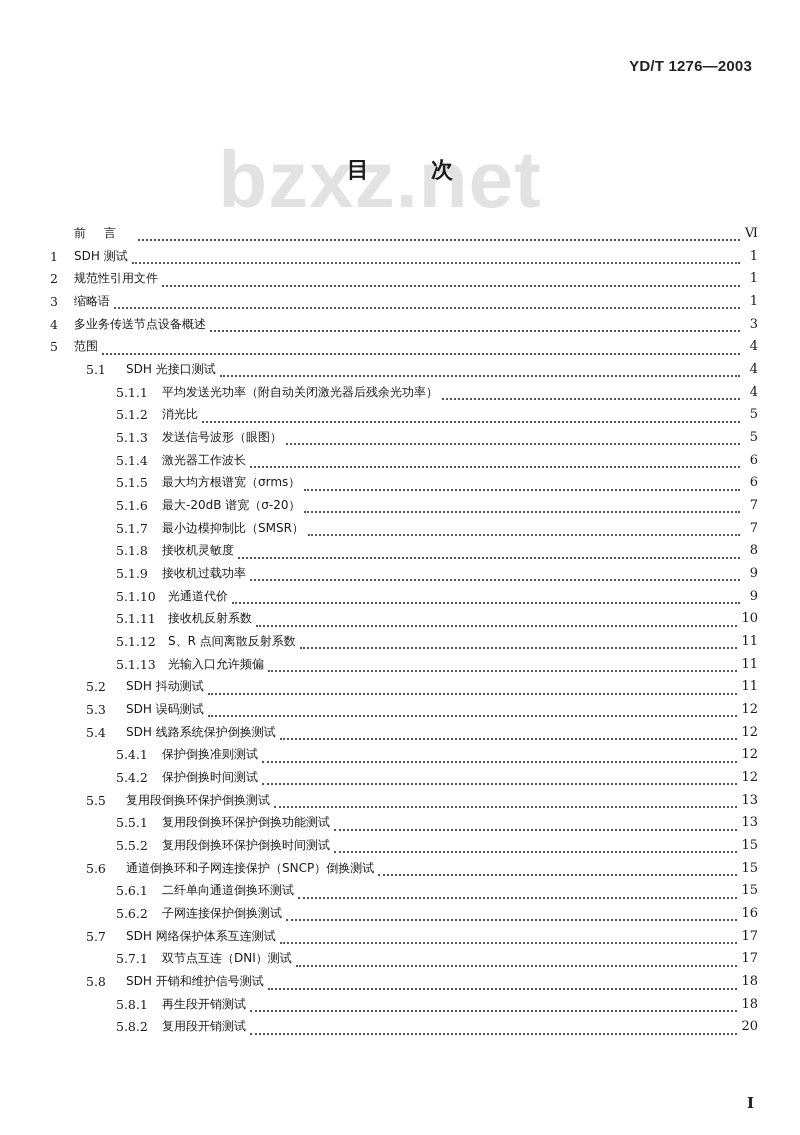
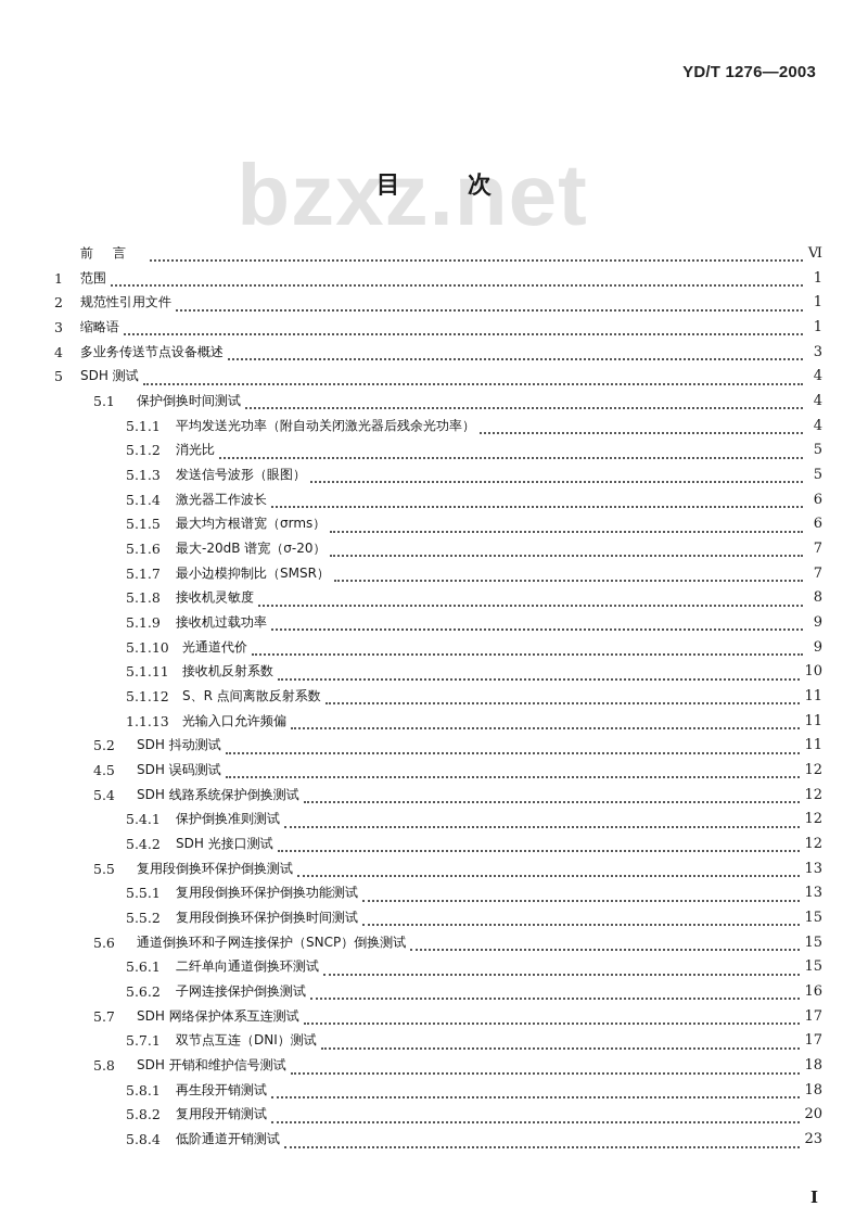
  YD/T 1276—2003
  bzxz.net
  目次
  前言
  Ⅵ
  1
- SDH 测试
+ 范围
  1
  2
  规范性引用文件
  1
  3
  缩略语
  1
  4
  多业务传送节点设备概述
  3
  5
- 范围
+ SDH 测试
  4
  5.1
- SDH 光接口测试
+ 保护倒换时间测试
  4
  5.1.1
  平均发送光功率（附自动关闭激光器后残余光功率）
  4
  5.1.2
  消光比
  5
  5.1.3
  发送信号波形（眼图）
  5
  5.1.4
  激光器工作波长
  6
  5.1.5
  最大均方根谱宽（σrms）
  6
  5.1.6
  最大-20dB 谱宽（σ-20）
  7
  5.1.7
  最小边模抑制比（SMSR）
  7
  5.1.8
  接收机灵敏度
  8
  5.1.9
  接收机过载功率
  9
  5.1.10
  光通道代价
  9
  5.1.11
  接收机反射系数
  10
  5.1.12
  S、R 点间离散反射系数
  11
- 5.1.13
+ 1.1.13
  光输入口允许频偏
  11
  5.2
  SDH 抖动测试
  11
- 5.3
+ 4.5
  SDH 误码测试
  12
  5.4
  SDH 线路系统保护倒换测试
  12
  5.4.1
  保护倒换准则测试
  12
  5.4.2
- 保护倒换时间测试
+ SDH 光接口测试
  12
  5.5
  复用段倒换环保护倒换测试
  13
  5.5.1
  复用段倒换环保护倒换功能测试
  13
  5.5.2
  复用段倒换环保护倒换时间测试
  15
  5.6
  通道倒换环和子网连接保护（SNCP）倒换测试
  15
  5.6.1
  二纤单向通道倒换环测试
  15
  5.6.2
  子网连接保护倒换测试
  16
  5.7
  SDH 网络保护体系互连测试
  17
  5.7.1
  双节点互连（DNI）测试
  17
  5.8
  SDH 开销和维护信号测试
  18
  5.8.1
  再生段开销测试
  18
  5.8.2
  复用段开销测试
  20
+ 5.8.4
+ 低阶通道开销测试
+ 23
  Ⅰ
